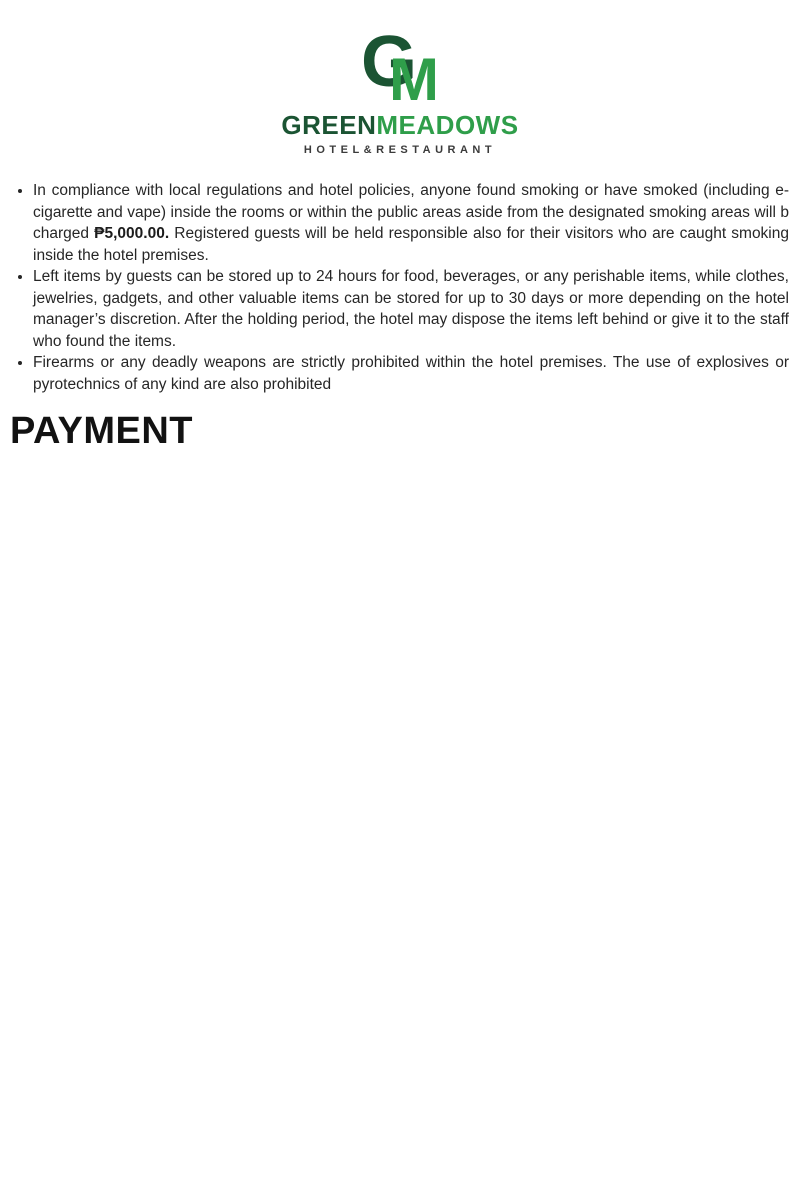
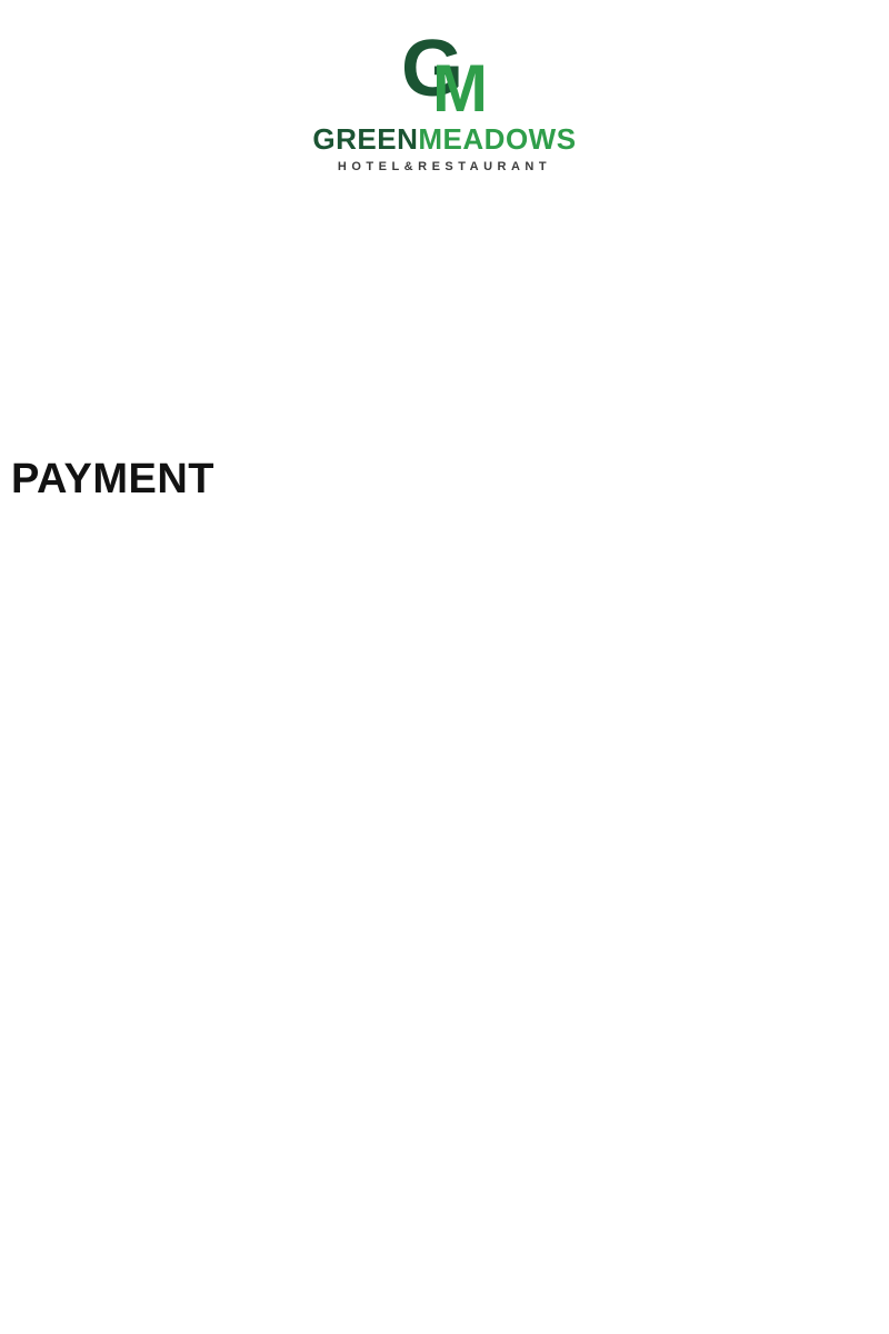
  GM
  GREENMEADOWS
  HOTEL&RESTAURANT
- In compliance with local regulations and hotel policies, anyone found smoking or have smoked (including e-cigarette and vape) inside the rooms or within the public areas aside from the designated smoking areas will b charged ₱5,000.00. Registered guests will be held responsible also for their visitors who are caught smoking inside the hotel premises.
- Left items by guests can be stored up to 24 hours for food, beverages, or any perishable items, while clothes, jewelries, gadgets, and other valuable items can be stored for up to 30 days or more depending on the hotel manager’s discretion. After the holding period, the hotel may dispose the items left behind or give it to the staff who found the items.
- Firearms or any deadly weapons are strictly prohibited within the hotel premises. The use of explosives or pyrotechnics of any kind are also prohibited
  PAYMENT
